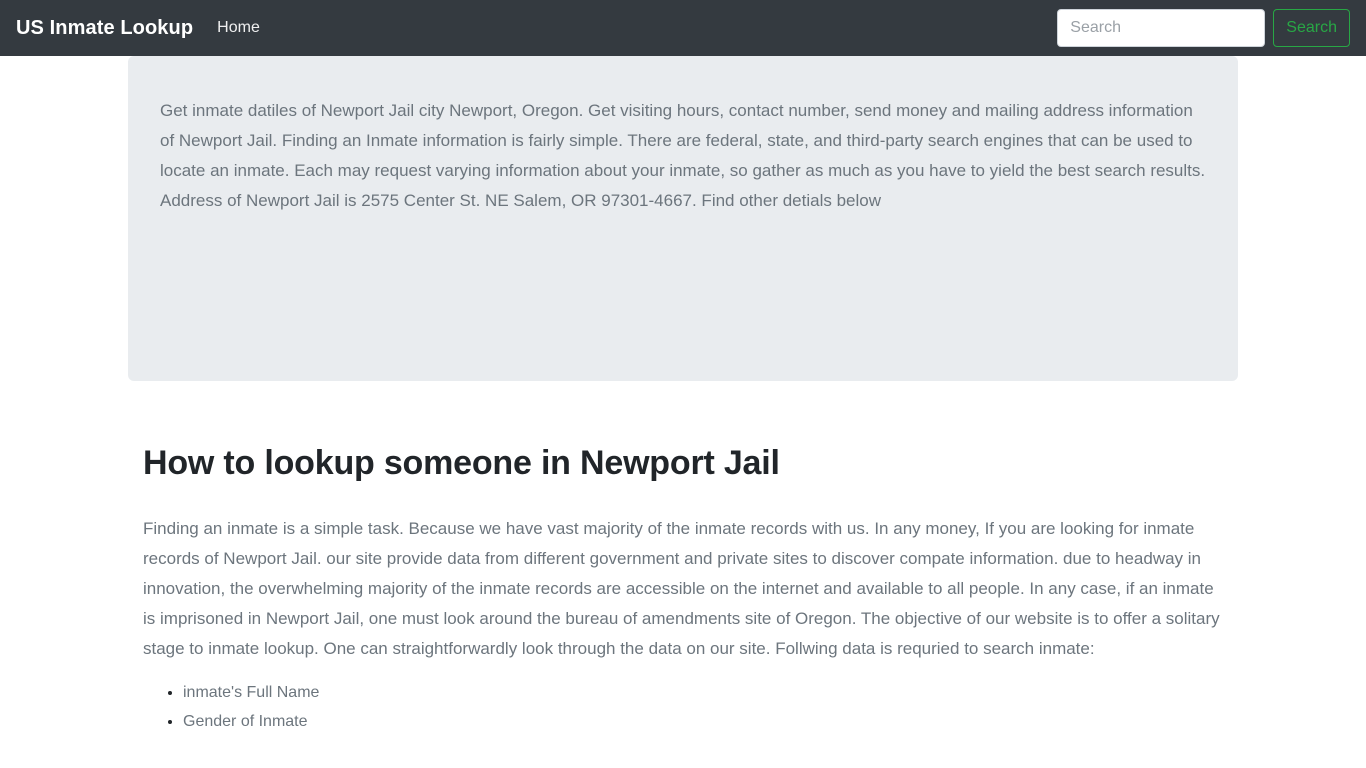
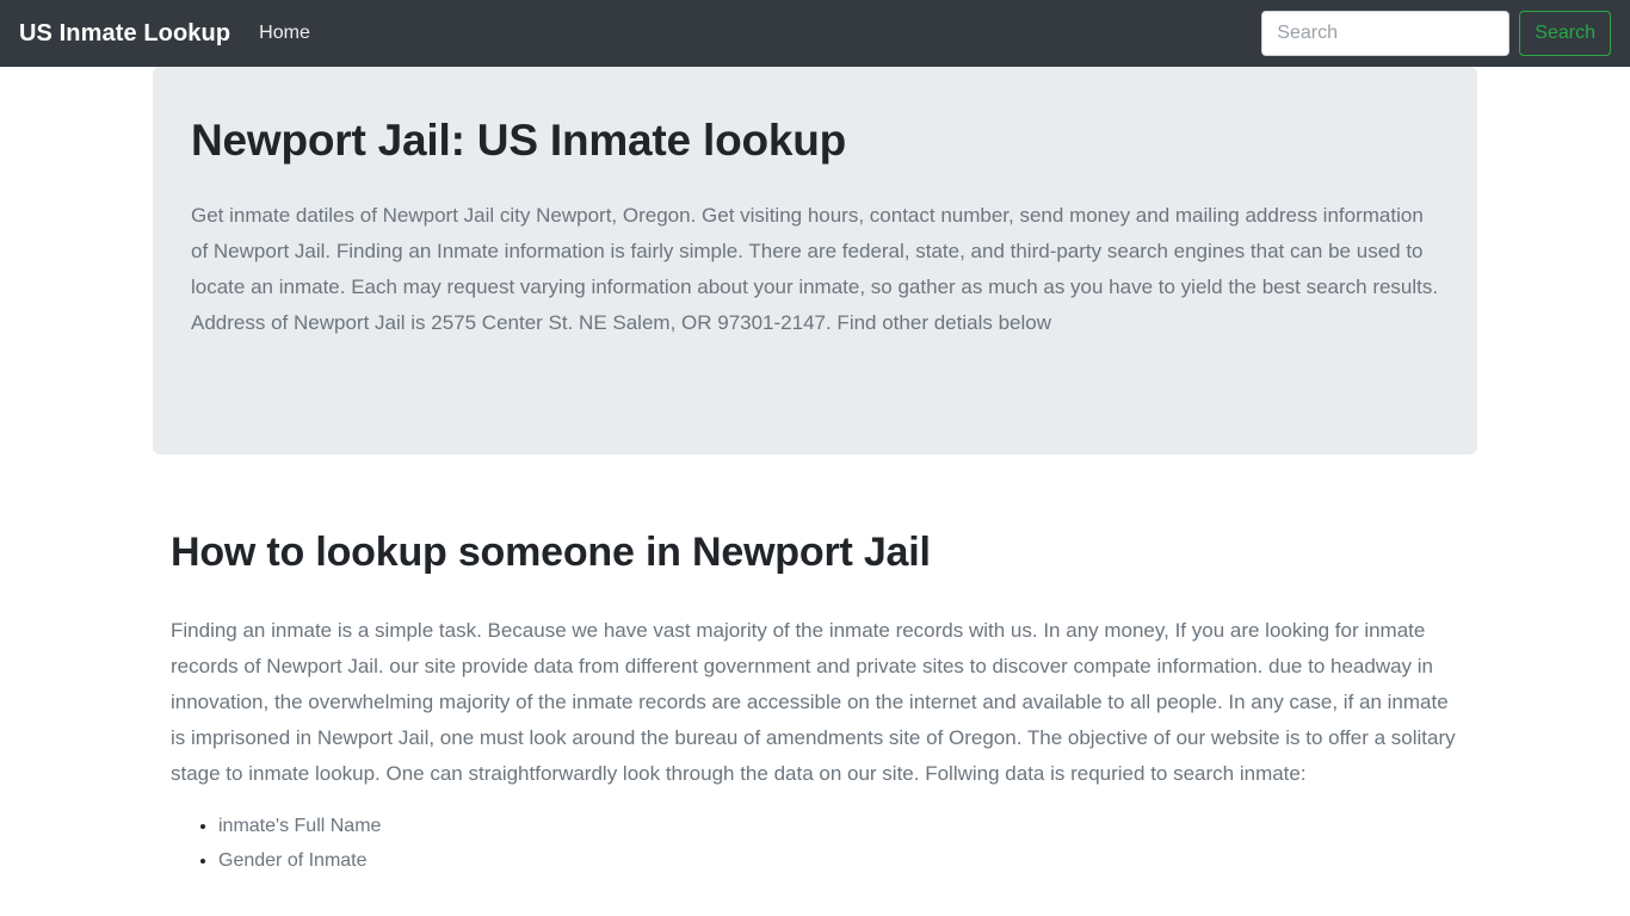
  US Inmate Lookup
  Home
  Search
  Search
+ Newport Jail: US Inmate lookup
- Get inmate datiles of Newport Jail city Newport, Oregon. Get visiting hours, contact number, send money and mailing address information of Newport Jail. Finding an Inmate information is fairly simple. There are federal, state, and third-party search engines that can be used to locate an inmate. Each may request varying information about your inmate, so gather as much as you have to yield the best search results. Address of Newport Jail is 2575 Center St. NE Salem, OR 97301-4667. Find other detials below
+ Get inmate datiles of Newport Jail city Newport, Oregon. Get visiting hours, contact number, send money and mailing address information of Newport Jail. Finding an Inmate information is fairly simple. There are federal, state, and third-party search engines that can be used to locate an inmate. Each may request varying information about your inmate, so gather as much as you have to yield the best search results. Address of Newport Jail is 2575 Center St. NE Salem, OR 97301-2147. Find other detials below
  How to lookup someone in Newport Jail
  Finding an inmate is a simple task. Because we have vast majority of the inmate records with us. In any money, If you are looking for inmate records of Newport Jail. our site provide data from different government and private sites to discover compate information. due to headway in innovation, the overwhelming majority of the inmate records are accessible on the internet and available to all people. In any case, if an inmate is imprisoned in Newport Jail, one must look around the bureau of amendments site of Oregon. The objective of our website is to offer a solitary stage to inmate lookup. One can straightforwardly look through the data on our site. Follwing data is requried to search inmate:
  inmate's Full Name
  Gender of Inmate
